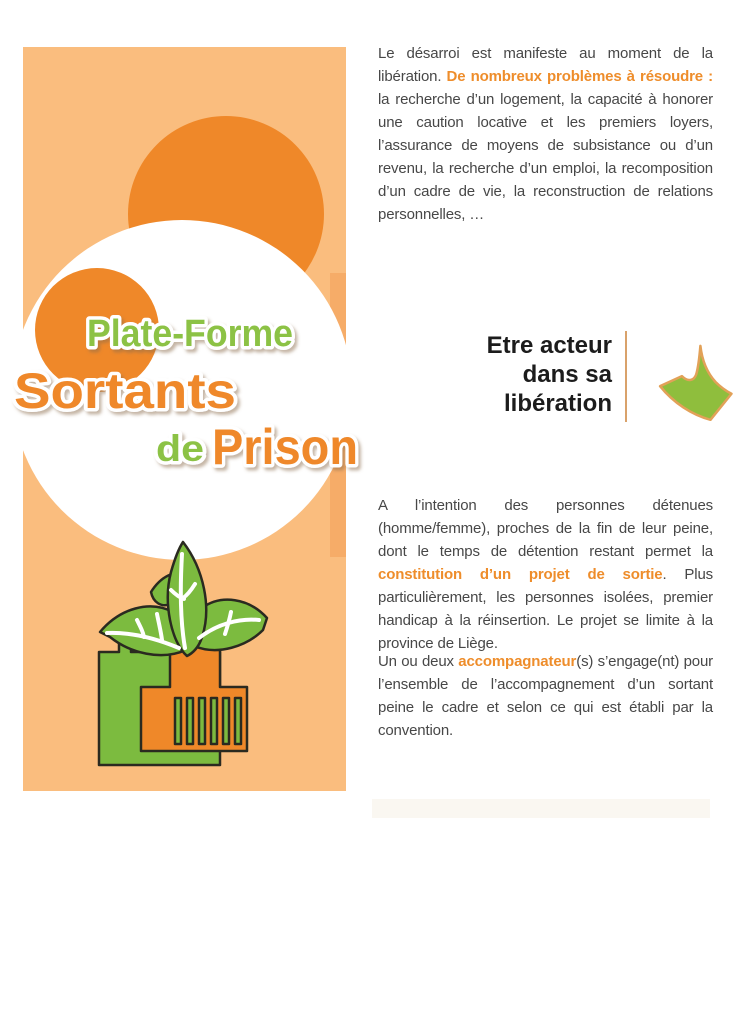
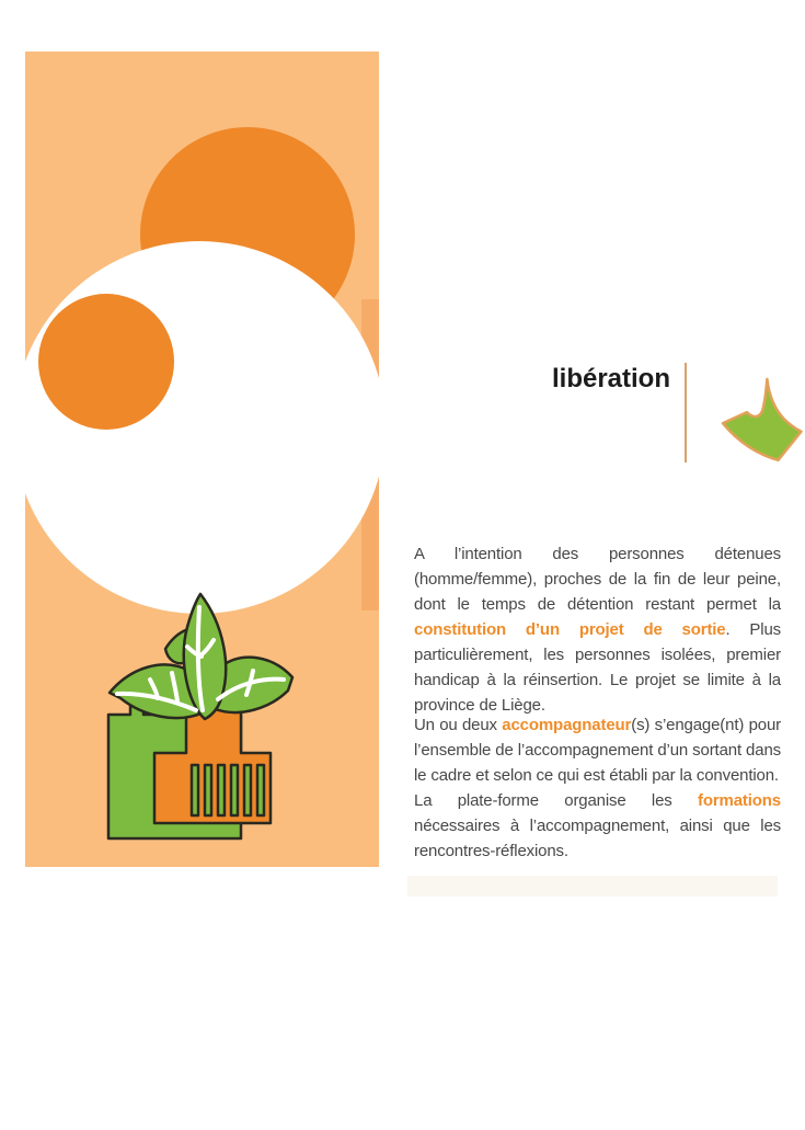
- Plate-Forme
- Sortants
- de
- Prison
- Le désarroi est manifeste au moment de la libération. De nombreux problèmes à résoudre : la recherche d’un logement, la capacité à honorer une caution locative et les premiers loyers, l’assurance de moyens de subsistance ou d’un revenu, la recherche d’un emploi, la recomposition d’un cadre de vie, la reconstruction de relations personnelles, …
- Etre acteur
- dans sa
  libération
  A l’intention des personnes détenues (homme/femme), proches de la fin de leur peine, dont le temps de détention restant permet la constitution d’un projet de sortie. Plus particulièrement, les personnes isolées, premier handicap à la réinsertion. Le projet se limite à la province de Liège.
- Un ou deux accompagnateur(s) s’engage(nt) pour l’ensemble de l’accompagnement d’un sortant peine le cadre et selon ce qui est établi par la convention.
+ Un ou deux accompagnateur(s) s’engage(nt) pour l’ensemble de l’accompagnement d’un sortant dans le cadre et selon ce qui est établi par la convention.
+ La plate-forme organise les formations nécessaires à l’accompagnement, ainsi que les rencontres-réflexions.
